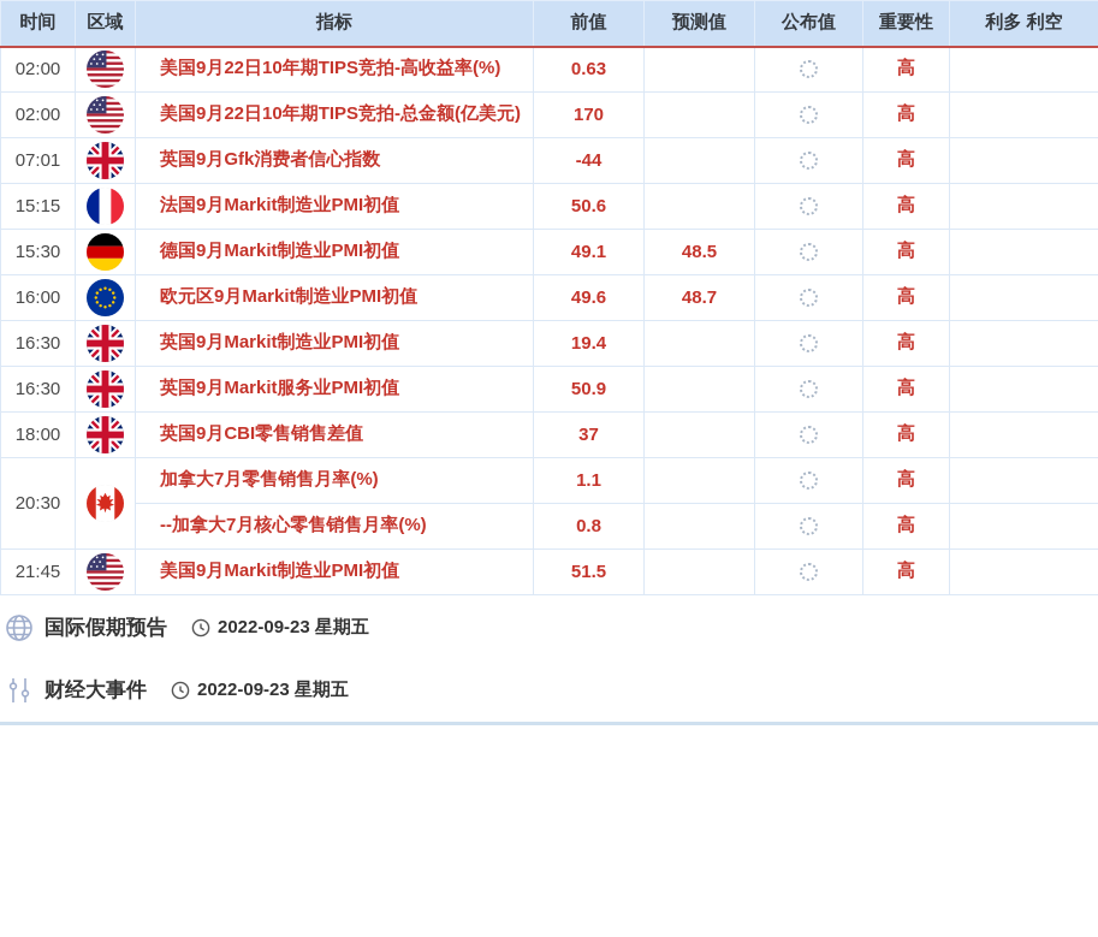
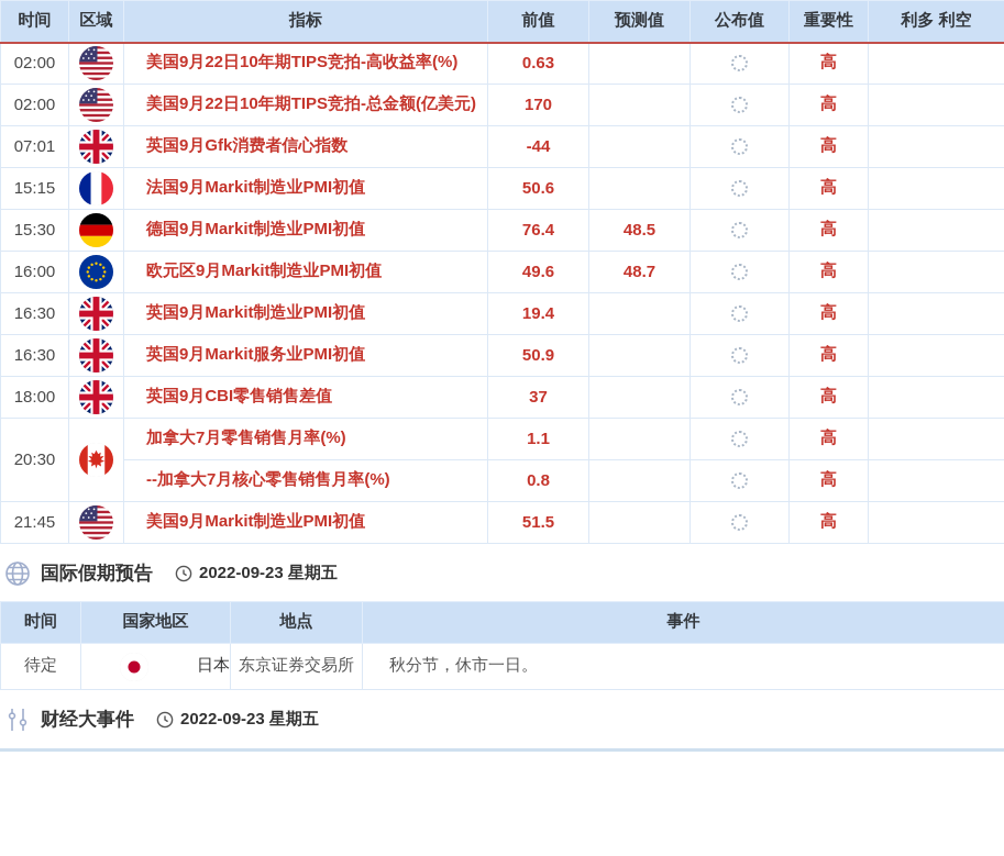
  时间	区域	指标	前值	预测值	公布值	重要性	利多 利空
  02:00		美国9月22日10年期TIPS竞拍-高收益率(%)	0.63			高
  02:00		美国9月22日10年期TIPS竞拍-总金额(亿美元)	170			高
  07:01		英国9月Gfk消费者信心指数	-44			高
  15:15		法国9月Markit制造业PMI初值	50.6			高
- 15:30		德国9月Markit制造业PMI初值	49.1	48.5		高
+ 15:30		德国9月Markit制造业PMI初值	76.4	48.5		高
  16:00		欧元区9月Markit制造业PMI初值	49.6	48.7		高
  16:30		英国9月Markit制造业PMI初值	19.4			高
  16:30		英国9月Markit服务业PMI初值	50.9			高
  18:00		英国9月CBI零售销售差值	37			高
  20:30		加拿大7月零售销售月率(%)	1.1			高
  --加拿大7月核心零售销售月率(%)	0.8			高
  21:45		美国9月Markit制造业PMI初值	51.5			高
  国际假期预告
  2022-09-23 星期五
+ 时间	国家地区	地点	事件
+ 待定	日本	东京证券交易所	秋分节，休市一日。
  财经大事件
  2022-09-23 星期五
